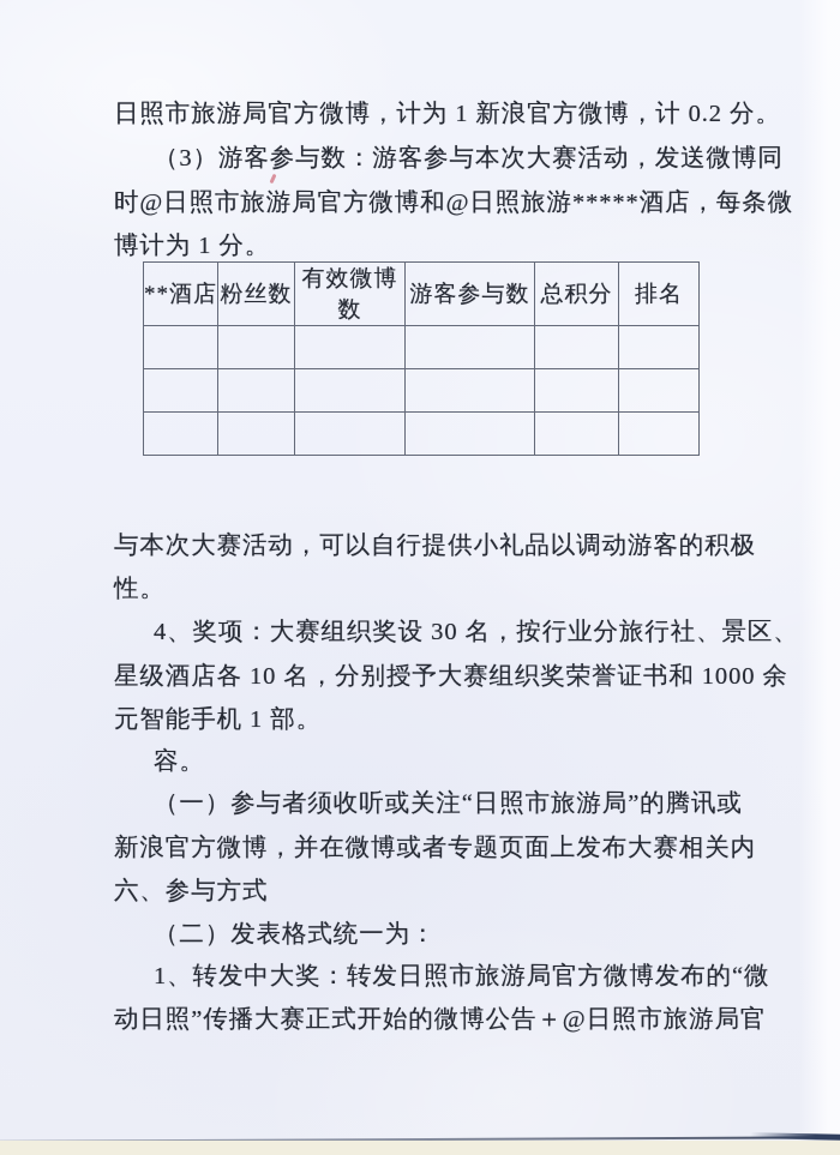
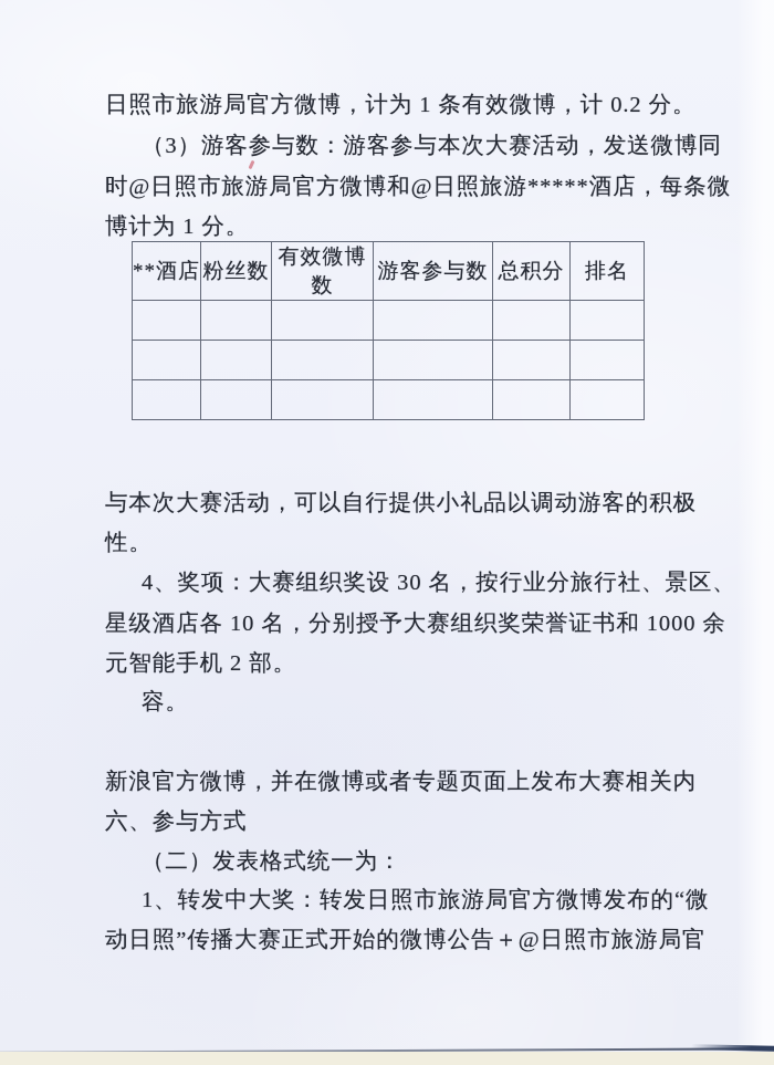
- 日照市旅游局官方微博，计为 1 新浪官方微博，计 0.2 分。
+ 日照市旅游局官方微博，计为 1 条有效微博，计 0.2 分。
  （3）游客参与数：游客参与本次大赛活动，发送微博同
  时@日照市旅游局官方微博和@日照旅游*****酒店，每条微
  博计为 1 分。
  **酒店	粉丝数	有效微博数	游客参与数	总积分	排名
  与本次大赛活动，可以自行提供小礼品以调动游客的积极
  性。
  4、奖项：大赛组织奖设 30 名，按行业分旅行社、景区、
  星级酒店各 10 名，分别授予大赛组织奖荣誉证书和 1000 余
- 元智能手机 1 部。
+ 元智能手机 2 部。
  容。
- （一）参与者须收听或关注“日照市旅游局”的腾讯或
  新浪官方微博，并在微博或者专题页面上发布大赛相关内
  六、参与方式
  （二）发表格式统一为：
  1、转发中大奖：转发日照市旅游局官方微博发布的“微
  动日照”传播大赛正式开始的微博公告＋@日照市旅游局官
